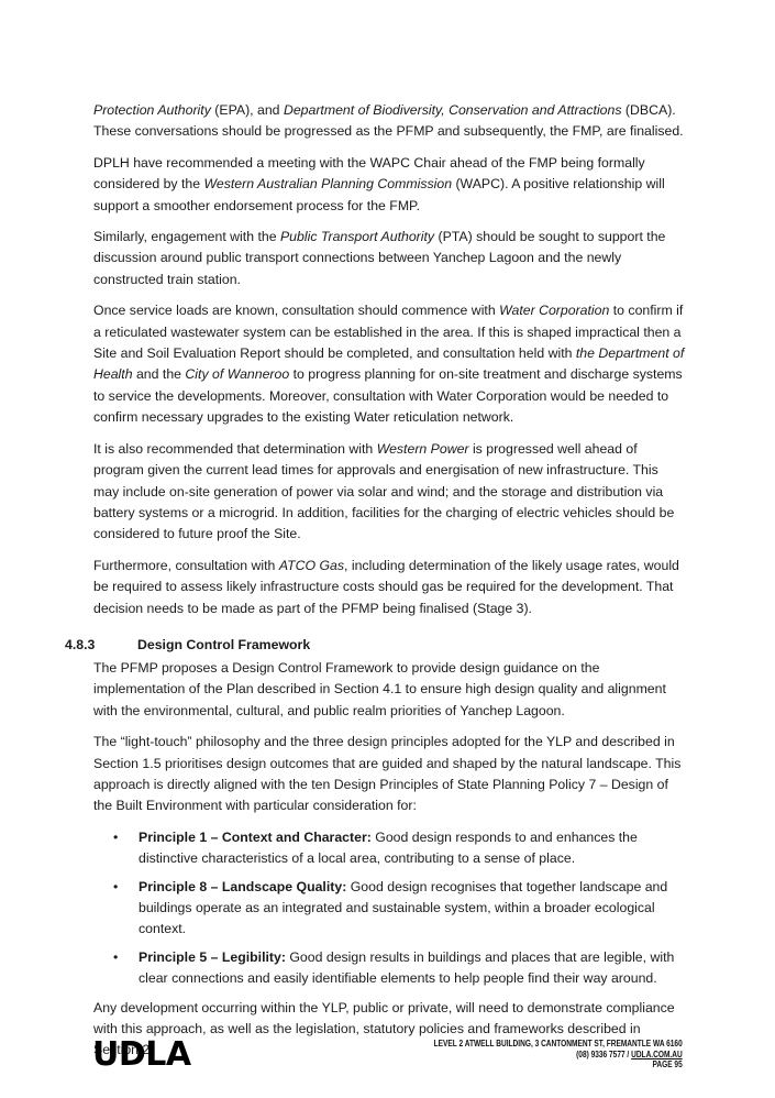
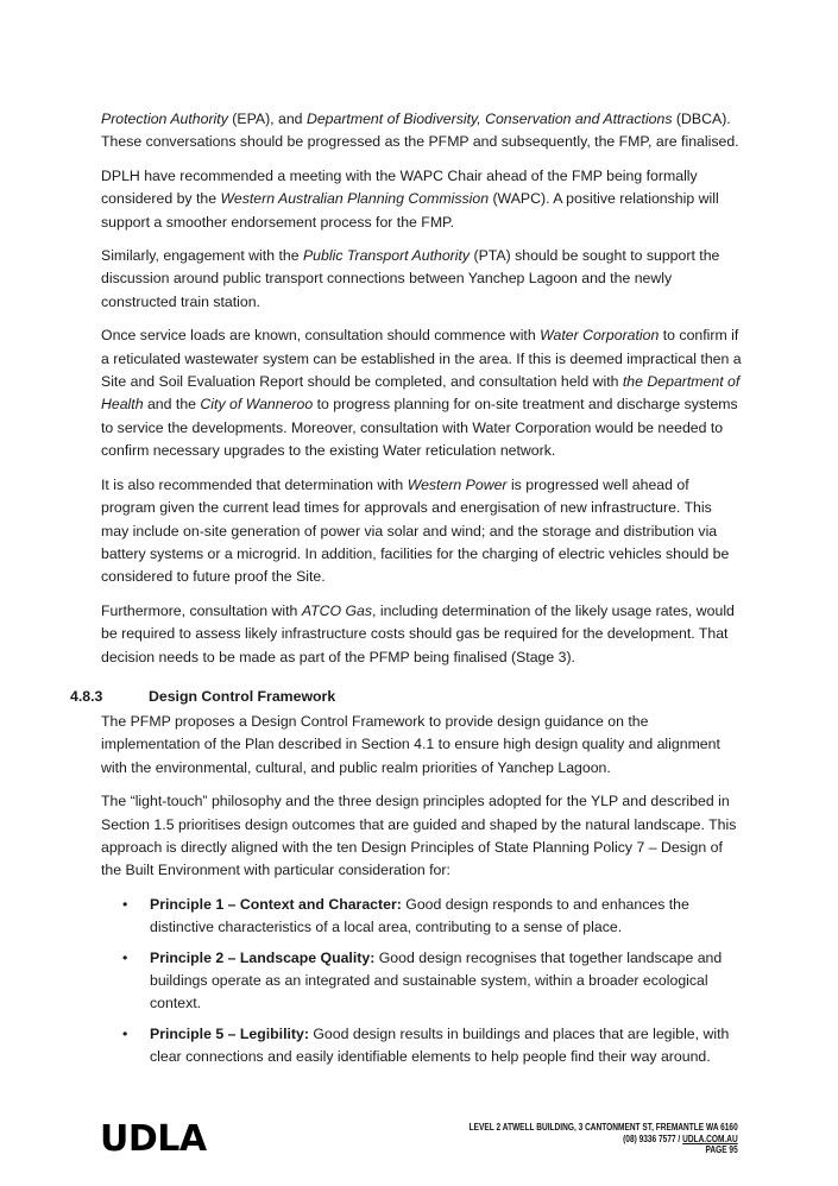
  Protection Authority (EPA), and Department of Biodiversity, Conservation and Attractions (DBCA). These conversations should be progressed as the PFMP and subsequently, the FMP, are finalised.
  DPLH have recommended a meeting with the WAPC Chair ahead of the FMP being formally considered by the Western Australian Planning Commission (WAPC). A positive relationship will support a smoother endorsement process for the FMP.
  Similarly, engagement with the Public Transport Authority (PTA) should be sought to support the discussion around public transport connections between Yanchep Lagoon and the newly constructed train station.
- Once service loads are known, consultation should commence with Water Corporation to confirm if a reticulated wastewater system can be established in the area. If this is shaped impractical then a Site and Soil Evaluation Report should be completed, and consultation held with the Department of Health and the City of Wanneroo to progress planning for on-site treatment and discharge systems to service the developments. Moreover, consultation with Water Corporation would be needed to confirm necessary upgrades to the existing Water reticulation network.
+ Once service loads are known, consultation should commence with Water Corporation to confirm if a reticulated wastewater system can be established in the area. If this is deemed impractical then a Site and Soil Evaluation Report should be completed, and consultation held with the Department of Health and the City of Wanneroo to progress planning for on-site treatment and discharge systems to service the developments. Moreover, consultation with Water Corporation would be needed to confirm necessary upgrades to the existing Water reticulation network.
  It is also recommended that determination with Western Power is progressed well ahead of program given the current lead times for approvals and energisation of new infrastructure. This may include on-site generation of power via solar and wind; and the storage and distribution via battery systems or a microgrid. In addition, facilities for the charging of electric vehicles should be considered to future proof the Site.
  Furthermore, consultation with ATCO Gas, including determination of the likely usage rates, would be required to assess likely infrastructure costs should gas be required for the development. That decision needs to be made as part of the PFMP being finalised (Stage 3).
  4.8.3 Design Control Framework
  The PFMP proposes a Design Control Framework to provide design guidance on the implementation of the Plan described in Section 4.1 to ensure high design quality and alignment with the environmental, cultural, and public realm priorities of Yanchep Lagoon.
  The “light-touch” philosophy and the three design principles adopted for the YLP and described in Section 1.5 prioritises design outcomes that are guided and shaped by the natural landscape. This approach is directly aligned with the ten Design Principles of State Planning Policy 7 – Design of the Built Environment with particular consideration for:
  •
  Principle 1 – Context and Character: Good design responds to and enhances the distinctive characteristics of a local area, contributing to a sense of place.
  •
- Principle 8 – Landscape Quality: Good design recognises that together landscape and buildings operate as an integrated and sustainable system, within a broader ecological context.
+ Principle 2 – Landscape Quality: Good design recognises that together landscape and buildings operate as an integrated and sustainable system, within a broader ecological context.
  •
  Principle 5 – Legibility: Good design results in buildings and places that are legible, with clear connections and easily identifiable elements to help people find their way around.
- Any development occurring within the YLP, public or private, will need to demonstrate compliance with this approach, as well as the legislation, statutory policies and frameworks described in Section 2.
  UDLA
  LEVEL 2 ATWELL BUILDING, 3 CANTONMENT ST, FREMANTLE WA 6160
  (08) 9336 7577 / UDLA.COM.AU
  PAGE 95
